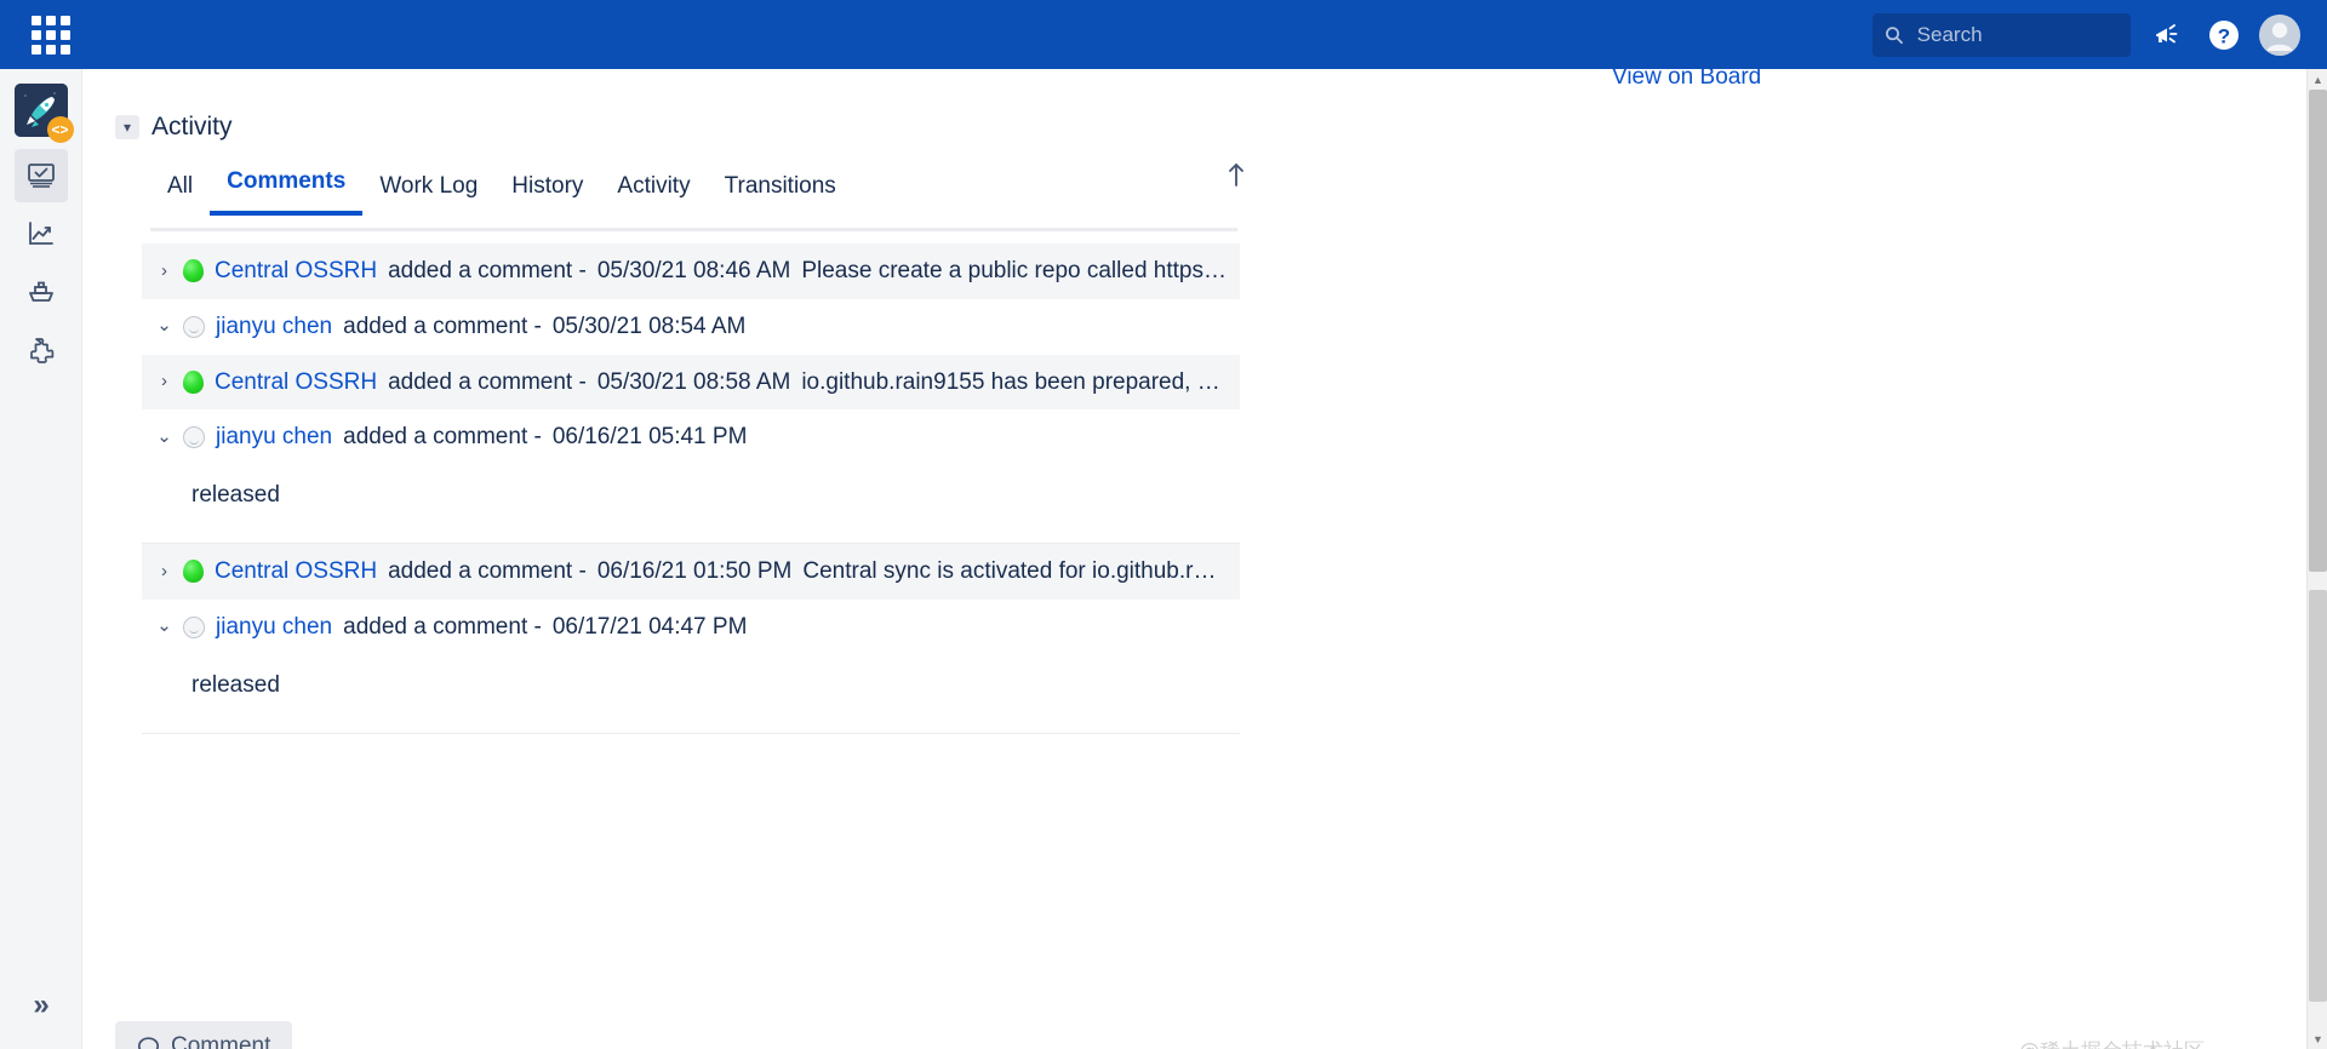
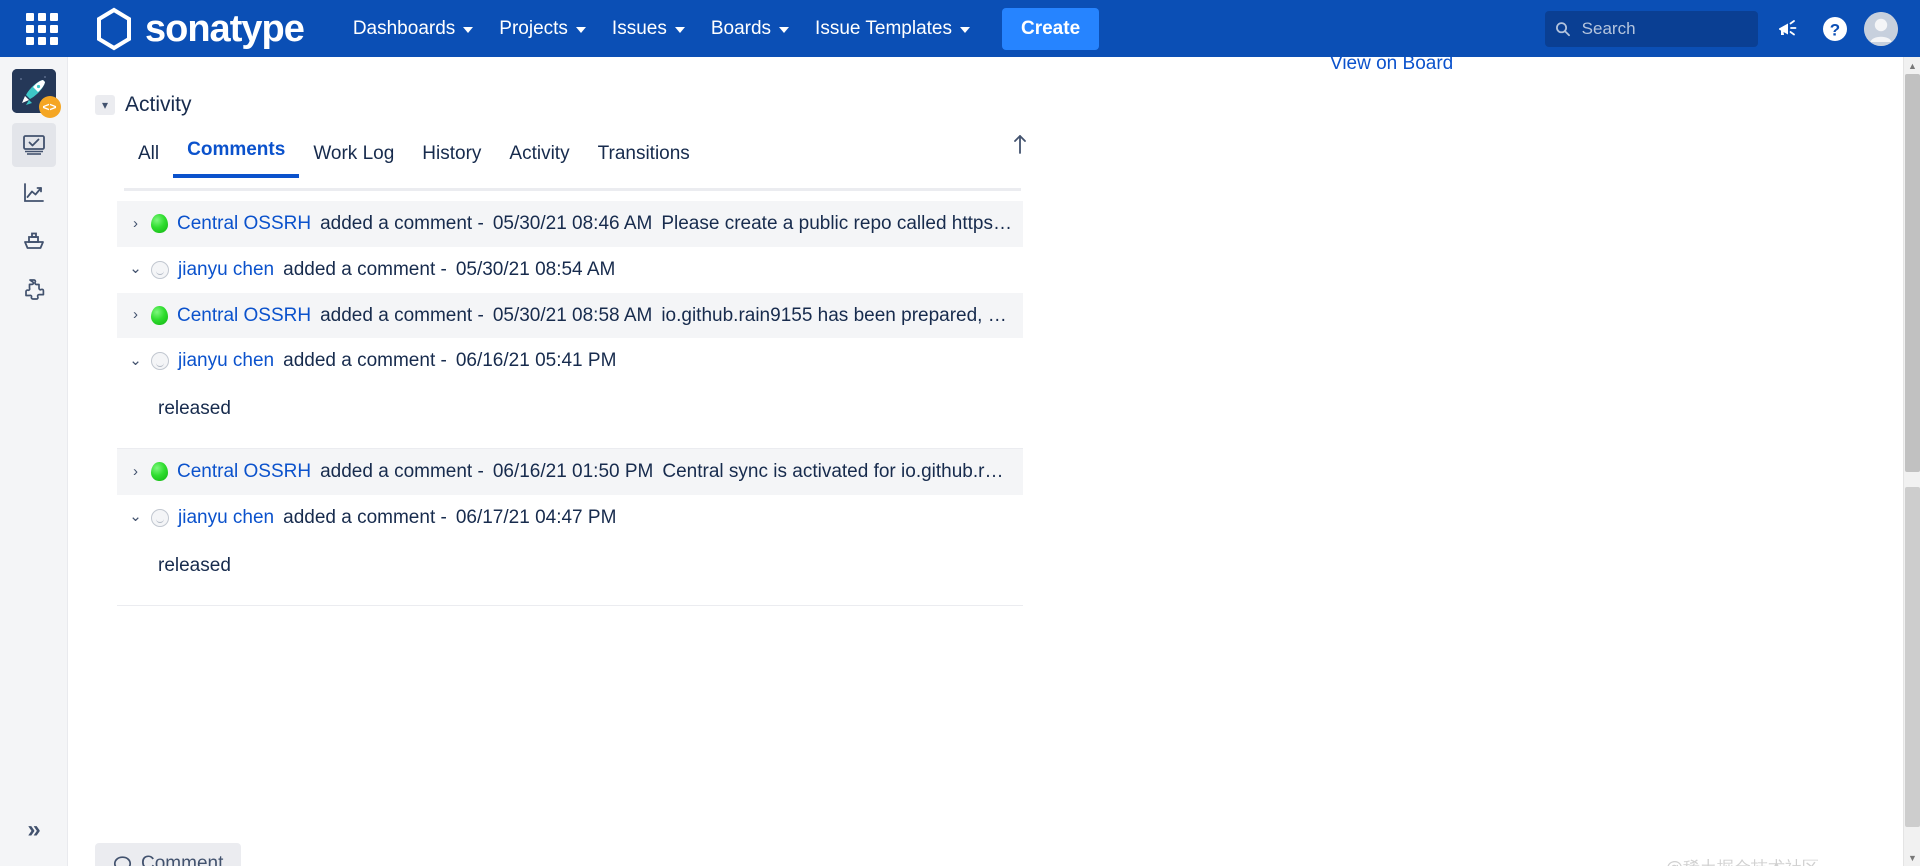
+ sonatype
+ Dashboards
+ Projects
+ Issues
+ Boards
+ Issue Templates
+ Create
  Search
  ?
  <>
  »
  View on Board
  ▾
  Activity
  All
  Comments
  Work Log
  History
  Activity
  Transitions
  ›
  Central OSSRH
  added a comment -
  05/30/21 08:46 AM
  Please create a public repo called https://
  ⌄
  jianyu chen
  added a comment -
  05/30/21 08:54 AM
  ›
  Central OSSRH
  added a comment -
  05/30/21 08:58 AM
  io.github.rain9155 has been prepared, no
  ⌄
  jianyu chen
  added a comment -
  06/16/21 05:41 PM
  released
  ›
  Central OSSRH
  added a comment -
  06/16/21 01:50 PM
  Central sync is activated for io.github.rain
  ⌄
  jianyu chen
  added a comment -
  06/17/21 04:47 PM
  released
  Comment
  ▲
  ▼
